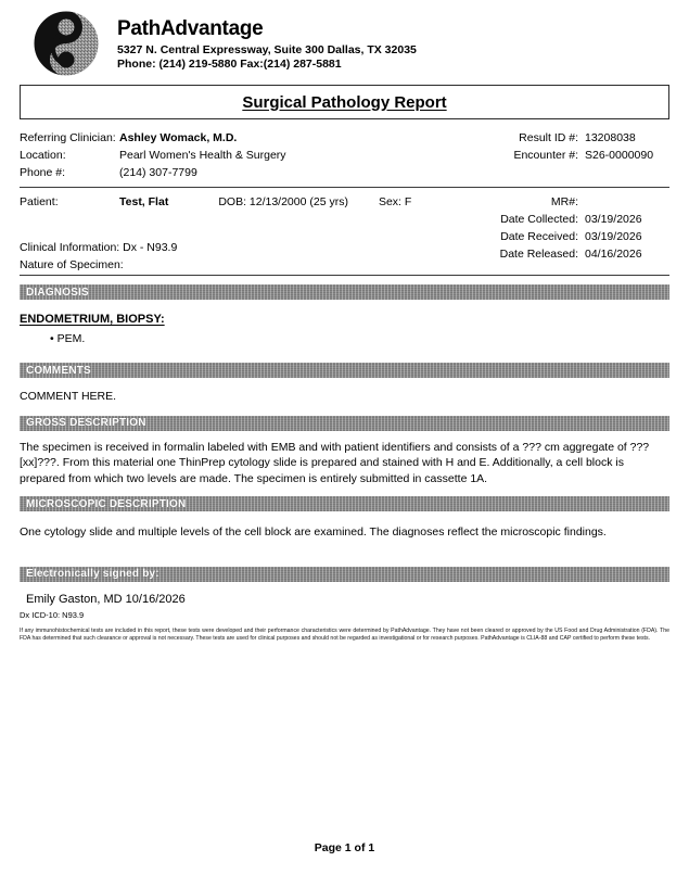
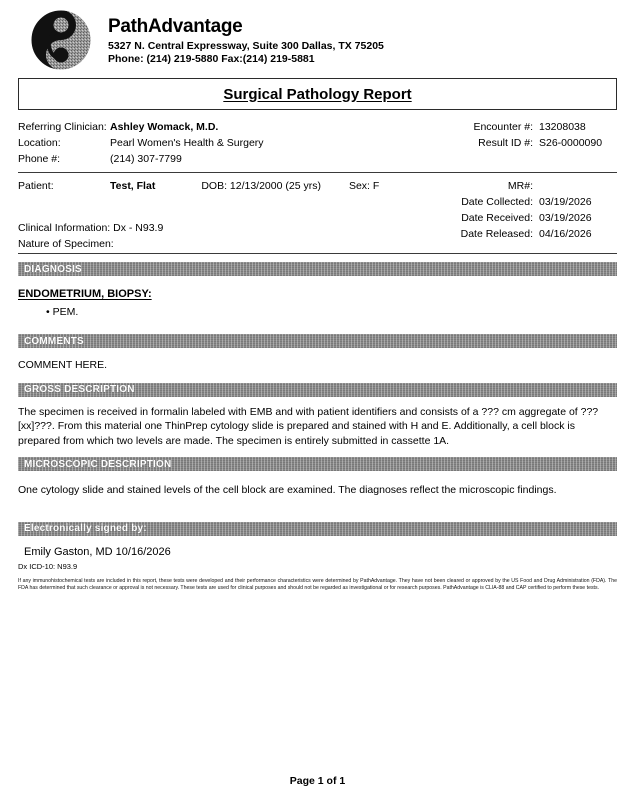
  PathAdvantage
- 5327 N. Central Expressway, Suite 300 Dallas, TX 32035
+ 5327 N. Central Expressway, Suite 300 Dallas, TX 75205
- Phone: (214) 219-5880 Fax:(214) 287-5881
+ Phone: (214) 219-5880 Fax:(214) 219-5881
  Surgical Pathology Report
  Referring Clinician:
  Ashley Womack, M.D.
  Location:
  Pearl Women's Health & Surgery
  Phone #:
  (214) 307-7799
- Result ID #:
+ Encounter #:
  13208038
- Encounter #:
+ Result ID #:
  S26-0000090
  Patient:
  Test, Flat
  DOB: 12/13/2000 (25 yrs)
  Sex: F
  MR#:
  Date Collected:
  03/19/2026
  Date Received:
  03/19/2026
  Date Released:
  04/16/2026
  Clinical Information: Dx - N93.9
  Nature of Specimen:
  DIAGNOSIS
  ENDOMETRIUM, BIOPSY:
  • PEM.
  COMMENTS
  COMMENT HERE.
  GROSS DESCRIPTION
  The specimen is received in formalin labeled with EMB and with patient identifiers and consists of a ??? cm aggregate of ???[xx]???. From this material one ThinPrep cytology slide is prepared and stained with H and E. Additionally, a cell block is prepared from which two levels are made. The specimen is entirely submitted in cassette 1A.
  MICROSCOPIC DESCRIPTION
- One cytology slide and multiple levels of the cell block are examined. The diagnoses reflect the microscopic findings.
+ One cytology slide and stained levels of the cell block are examined. The diagnoses reflect the microscopic findings.
  Electronically signed by:
  Emily Gaston, MD 10/16/2026
  Dx ICD-10: N93.9
  Page 1 of 1
